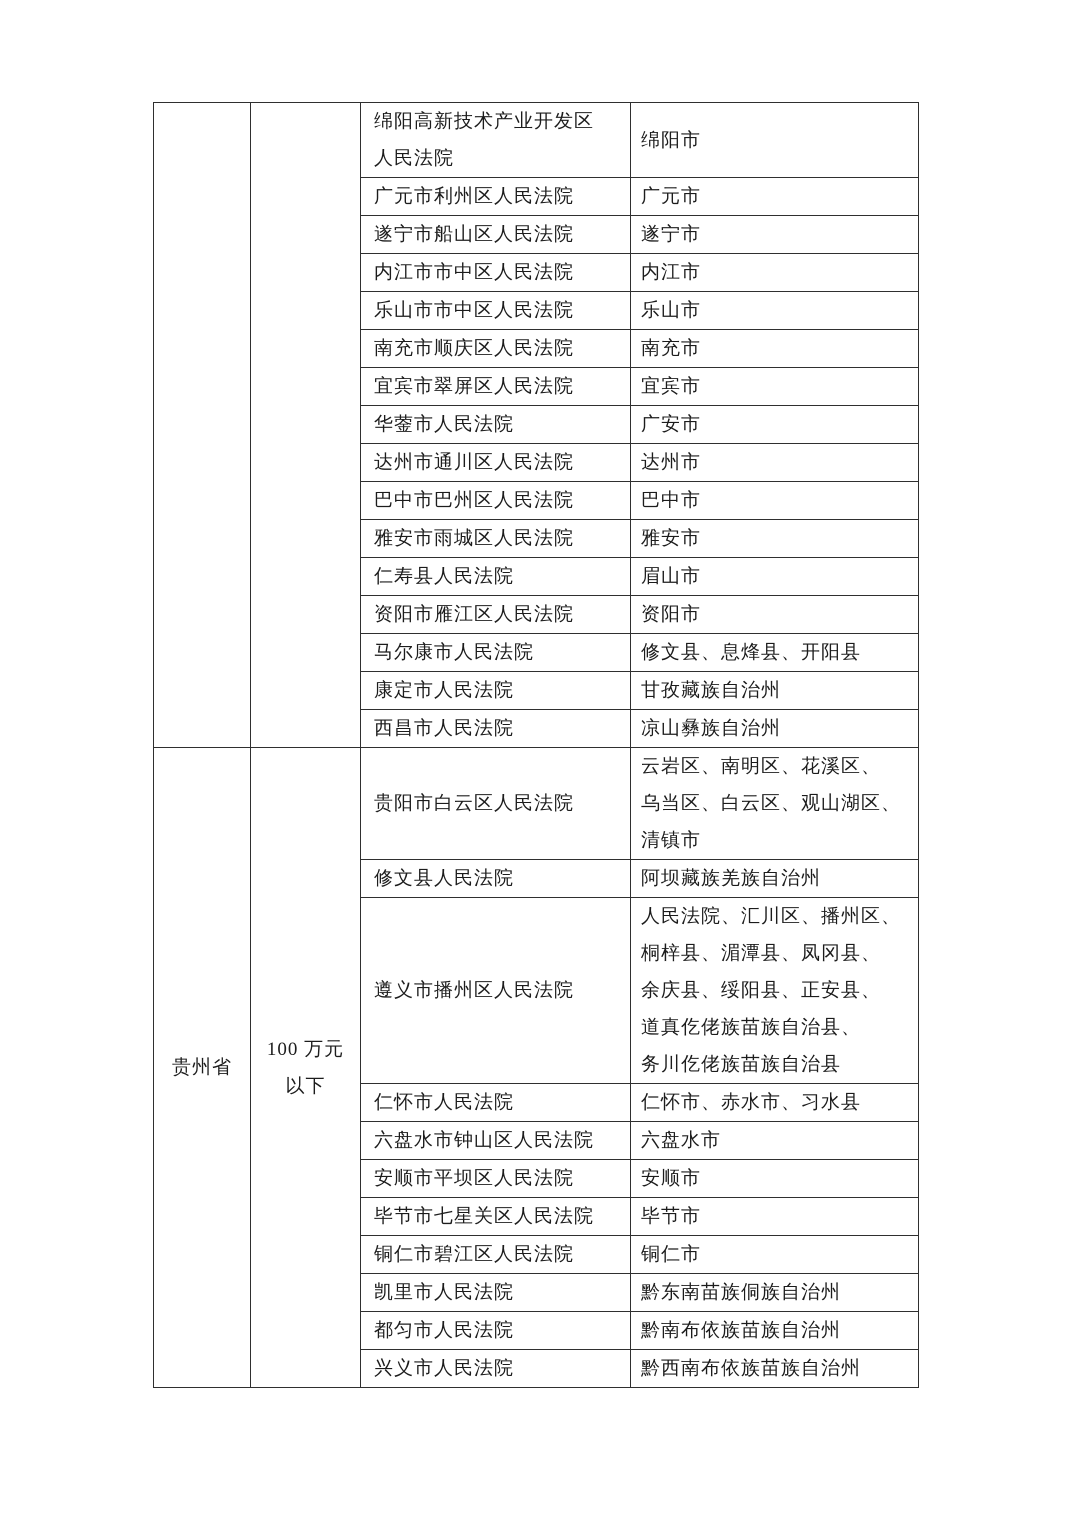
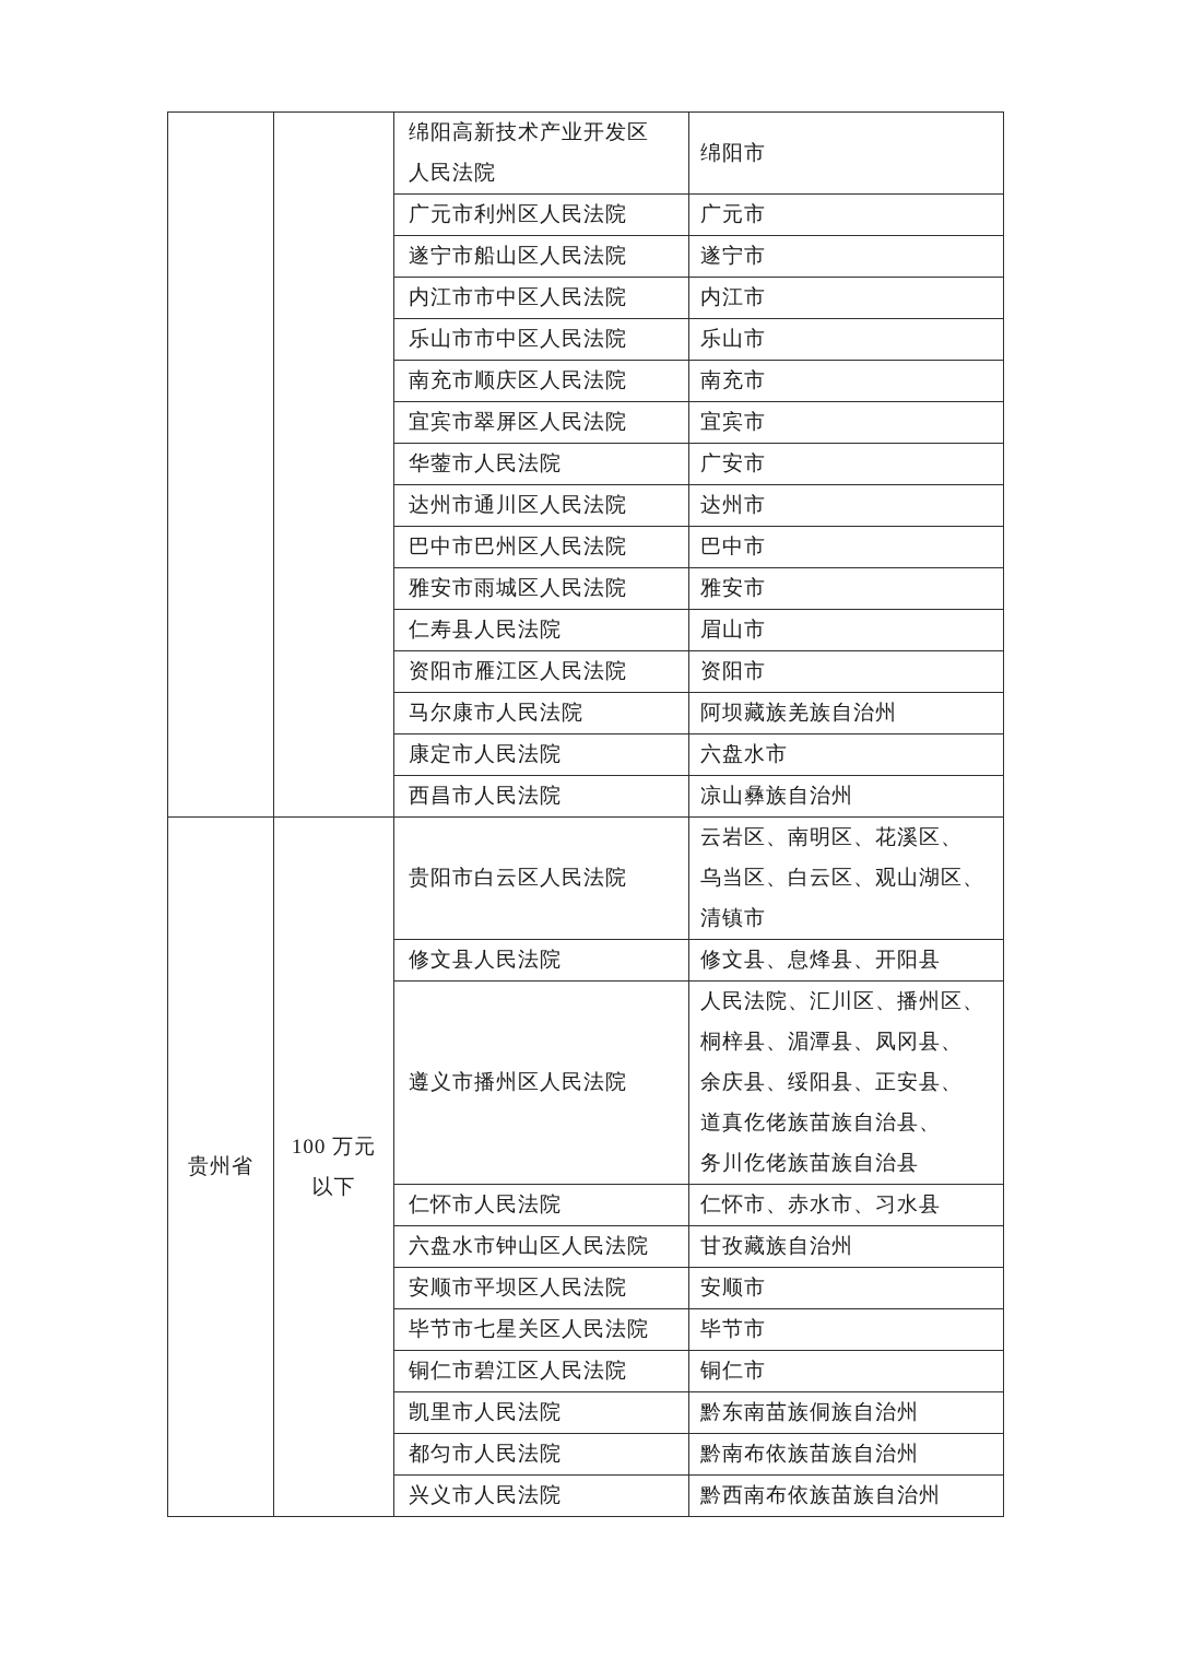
  		绵阳高新技术产业开发区 人民法院	绵阳市
  广元市利州区人民法院	广元市
  遂宁市船山区人民法院	遂宁市
  内江市市中区人民法院	内江市
  乐山市市中区人民法院	乐山市
  南充市顺庆区人民法院	南充市
  宜宾市翠屏区人民法院	宜宾市
  华蓥市人民法院	广安市
  达州市通川区人民法院	达州市
  巴中市巴州区人民法院	巴中市
  雅安市雨城区人民法院	雅安市
  仁寿县人民法院	眉山市
  资阳市雁江区人民法院	资阳市
- 马尔康市人民法院	修文县、息烽县、开阳县
+ 马尔康市人民法院	阿坝藏族羌族自治州
- 康定市人民法院	甘孜藏族自治州
+ 康定市人民法院	六盘水市
  西昌市人民法院	凉山彝族自治州
  贵州省	100 万元 以下	贵阳市白云区人民法院	云岩区、南明区、花溪区、 乌当区、白云区、观山湖区、 清镇市
- 修文县人民法院	阿坝藏族羌族自治州
+ 修文县人民法院	修文县、息烽县、开阳县
  遵义市播州区人民法院	人民法院、汇川区、播州区、 桐梓县、湄潭县、凤冈县、 余庆县、绥阳县、正安县、 道真仡佬族苗族自治县、 务川仡佬族苗族自治县
  仁怀市人民法院	仁怀市、赤水市、习水县
- 六盘水市钟山区人民法院	六盘水市
+ 六盘水市钟山区人民法院	甘孜藏族自治州
  安顺市平坝区人民法院	安顺市
  毕节市七星关区人民法院	毕节市
  铜仁市碧江区人民法院	铜仁市
  凯里市人民法院	黔东南苗族侗族自治州
  都匀市人民法院	黔南布依族苗族自治州
  兴义市人民法院	黔西南布依族苗族自治州
